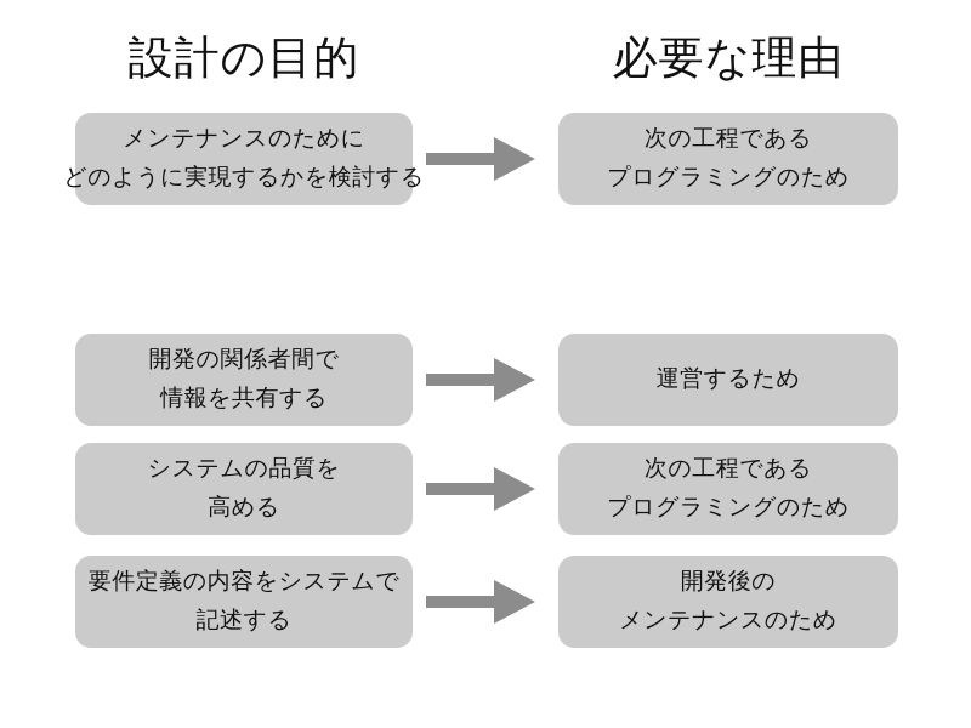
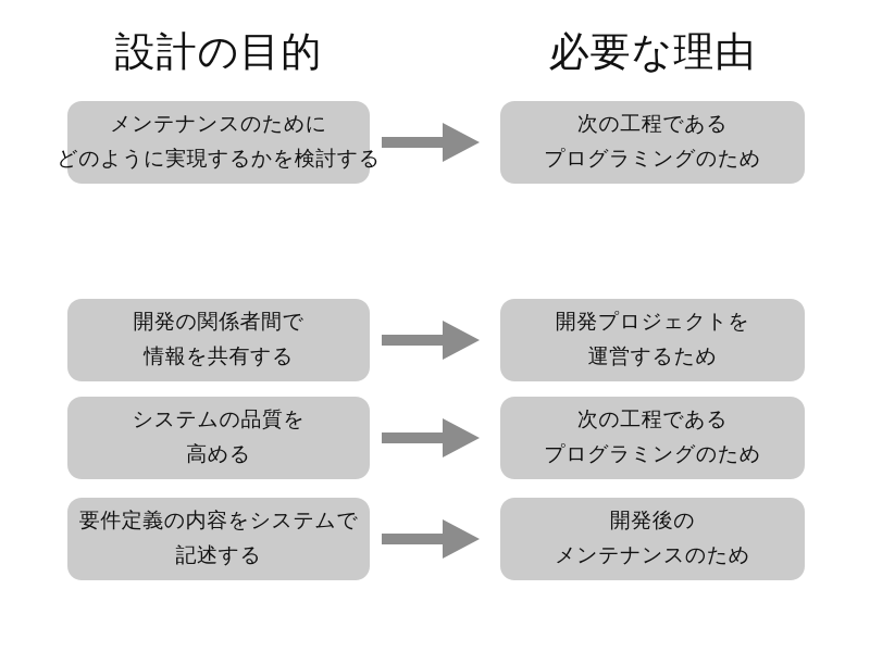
  設計の目的
  必要な理由
  メンテナンスのために
  どのように実現するかを検討する
  次の工程である
  プログラミングのため
  開発の関係者間で
  情報を共有する
+ 開発プロジェクトを
  運営するため
  システムの品質を
  高める
  次の工程である
  プログラミングのため
  要件定義の内容をシステムで
  記述する
  開発後の
  メンテナンスのため
